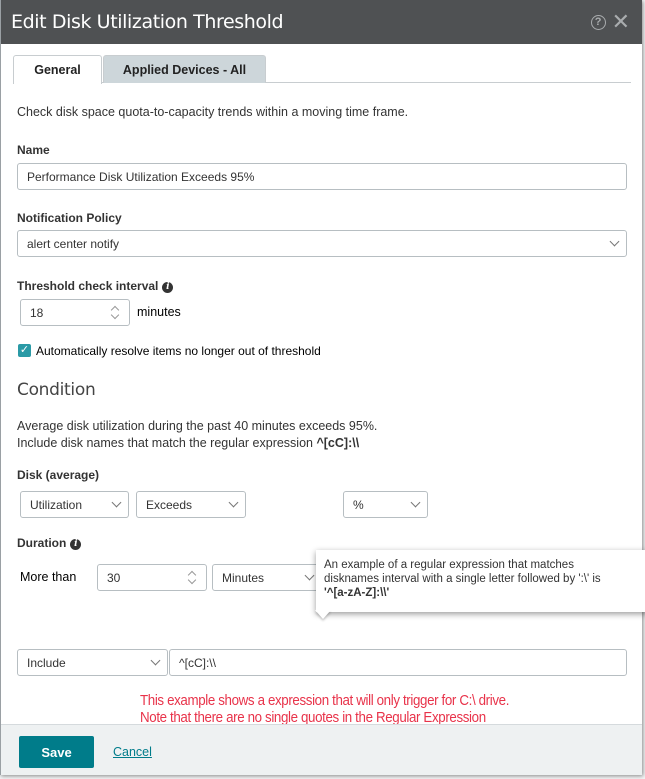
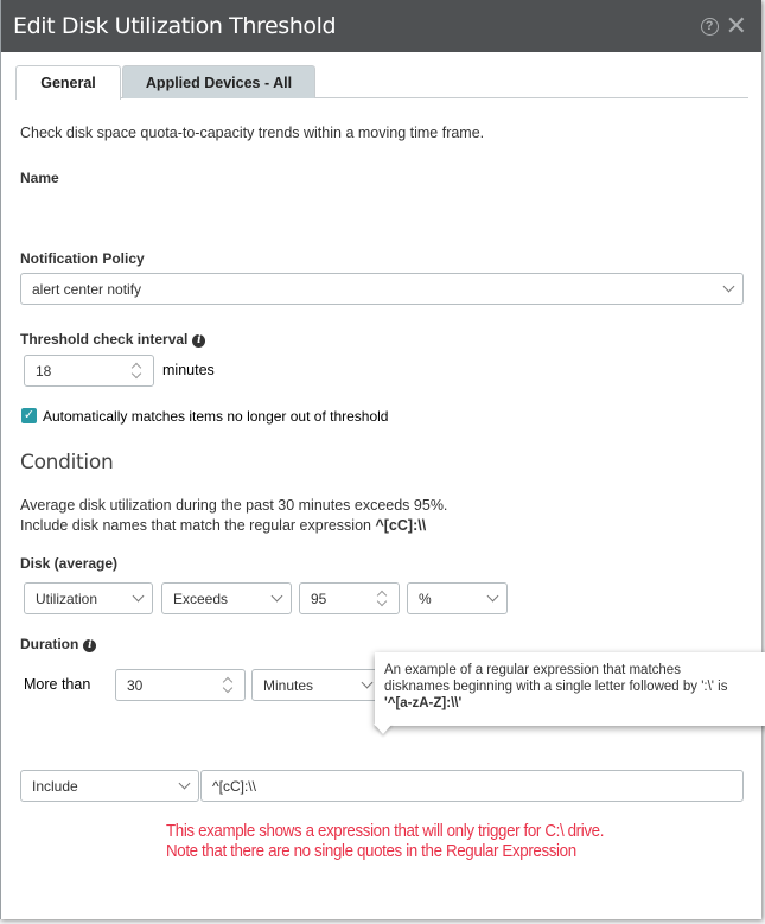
  Edit Disk Utilization Threshold
  ?
  ✕
  General
  Applied Devices - All
  Check disk space quota-to-capacity trends within a moving time frame.
  Name
- Performance Disk Utilization Exceeds 95%
  Notification Policy
  alert center notify
  Threshold check interval i
  18
  minutes
  ✓
- Automatically resolve items no longer out of threshold
+ Automatically matches items no longer out of threshold
  Condition
- Average disk utilization during the past 40 minutes exceeds 95%.
+ Average disk utilization during the past 30 minutes exceeds 95%.
  Include disk names that match the regular expression ^[cC]:\\
  Disk (average)
  Utilization
  Exceeds
+ 95
  %
  Duration i
  More than
  30
  Minutes
  Include
  ^[cC]:\\
  This example shows a expression that will only trigger for C:\ drive.
  Note that there are no single quotes in the Regular Expression
- Save
- Cancel
  An example of a regular expression that matches
- disknames interval with a single letter followed by ':\' is
+ disknames beginning with a single letter followed by ':\' is
  '^[a-zA-Z]:\\'
